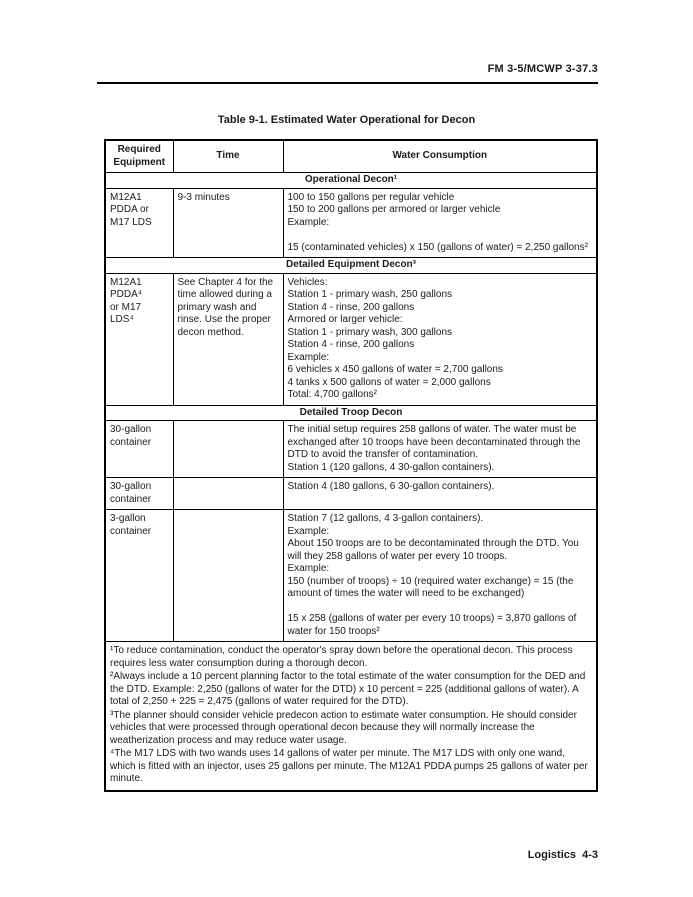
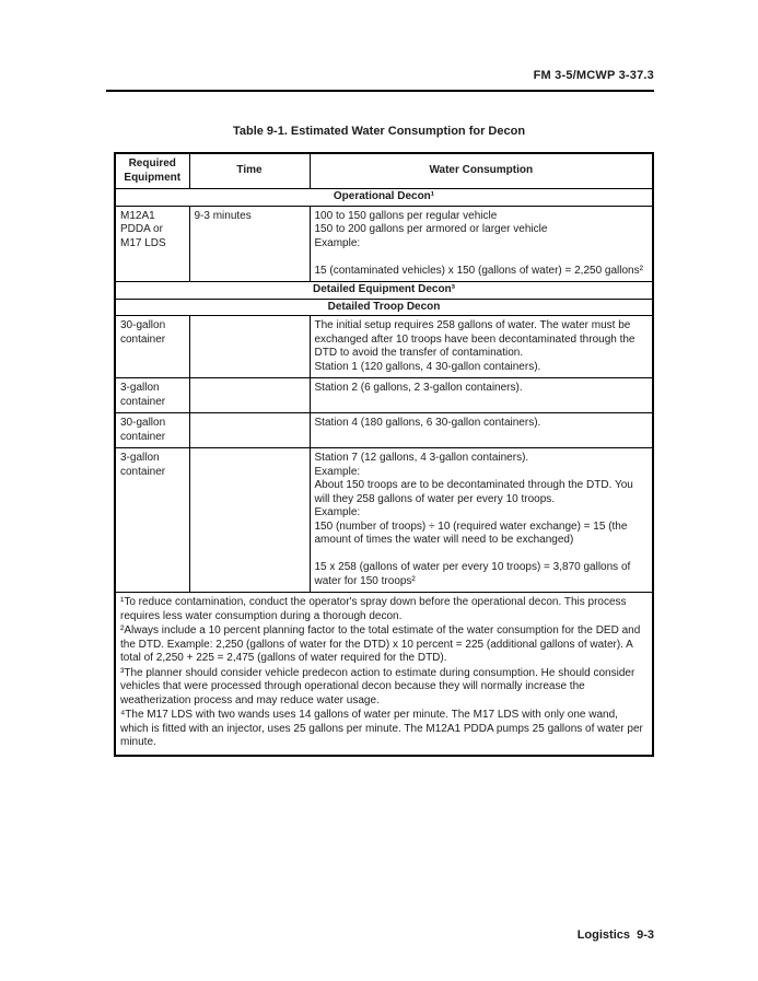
  FM 3-5/MCWP 3-37.3
- Table 9-1. Estimated Water Operational for Decon
+ Table 9-1. Estimated Water Consumption for Decon
  Required Equipment	Time	Water Consumption
  Operational Decon¹
  M12A1 PDDA or M17 LDS	9-3 minutes	100 to 150 gallons per regular vehicle 150 to 200 gallons per armored or larger vehicle Example: 15 (contaminated vehicles) x 150 (gallons of water) = 2,250 gallons²
  Detailed Equipment Decon³
- M12A1 PDDA⁴ or M17 LDS⁴	See Chapter 4 for the time allowed during a primary wash and rinse. Use the proper decon method.	Vehicles: Station 1 - primary wash, 250 gallons Station 4 - rinse, 200 gallons Armored or larger vehicle: Station 1 - primary wash, 300 gallons Station 4 - rinse, 200 gallons Example: 6 vehicles x 450 gallons of water = 2,700 gallons 4 tanks x 500 gallons of water = 2,000 gallons Total: 4,700 gallons²
  Detailed Troop Decon
  30-gallon container		The initial setup requires 258 gallons of water. The water must be exchanged after 10 troops have been decontaminated through the DTD to avoid the transfer of contamination. Station 1 (120 gallons, 4 30-gallon containers).
+ 3-gallon container		Station 2 (6 gallons, 2 3-gallon containers).
  30-gallon container		Station 4 (180 gallons, 6 30-gallon containers).
  3-gallon container		Station 7 (12 gallons, 4 3-gallon containers). Example: About 150 troops are to be decontaminated through the DTD. You will they 258 gallons of water per every 10 troops. Example: 150 (number of troops) ÷ 10 (required water exchange) = 15 (the amount of times the water will need to be exchanged) 15 x 258 (gallons of water per every 10 troops) = 3,870 gallons of water for 150 troops²
- ¹To reduce contamination, conduct the operator's spray down before the operational decon. This process requires less water consumption during a thorough decon. ²Always include a 10 percent planning factor to the total estimate of the water consumption for the DED and the DTD. Example: 2,250 (gallons of water for the DTD) x 10 percent = 225 (additional gallons of water). A total of 2,250 + 225 = 2,475 (gallons of water required for the DTD). ³The planner should consider vehicle predecon action to estimate water consumption. He should consider vehicles that were processed through operational decon because they will normally increase the weatherization process and may reduce water usage. ⁴The M17 LDS with two wands uses 14 gallons of water per minute. The M17 LDS with only one wand, which is fitted with an injector, uses 25 gallons per minute. The M12A1 PDDA pumps 25 gallons of water per minute.
+ ¹To reduce contamination, conduct the operator's spray down before the operational decon. This process requires less water consumption during a thorough decon. ²Always include a 10 percent planning factor to the total estimate of the water consumption for the DED and the DTD. Example: 2,250 (gallons of water for the DTD) x 10 percent = 225 (additional gallons of water). A total of 2,250 + 225 = 2,475 (gallons of water required for the DTD). ³The planner should consider vehicle predecon action to estimate during consumption. He should consider vehicles that were processed through operational decon because they will normally increase the weatherization process and may reduce water usage. ⁴The M17 LDS with two wands uses 14 gallons of water per minute. The M17 LDS with only one wand, which is fitted with an injector, uses 25 gallons per minute. The M12A1 PDDA pumps 25 gallons of water per minute.
- Logistics 4-3
+ Logistics 9-3
